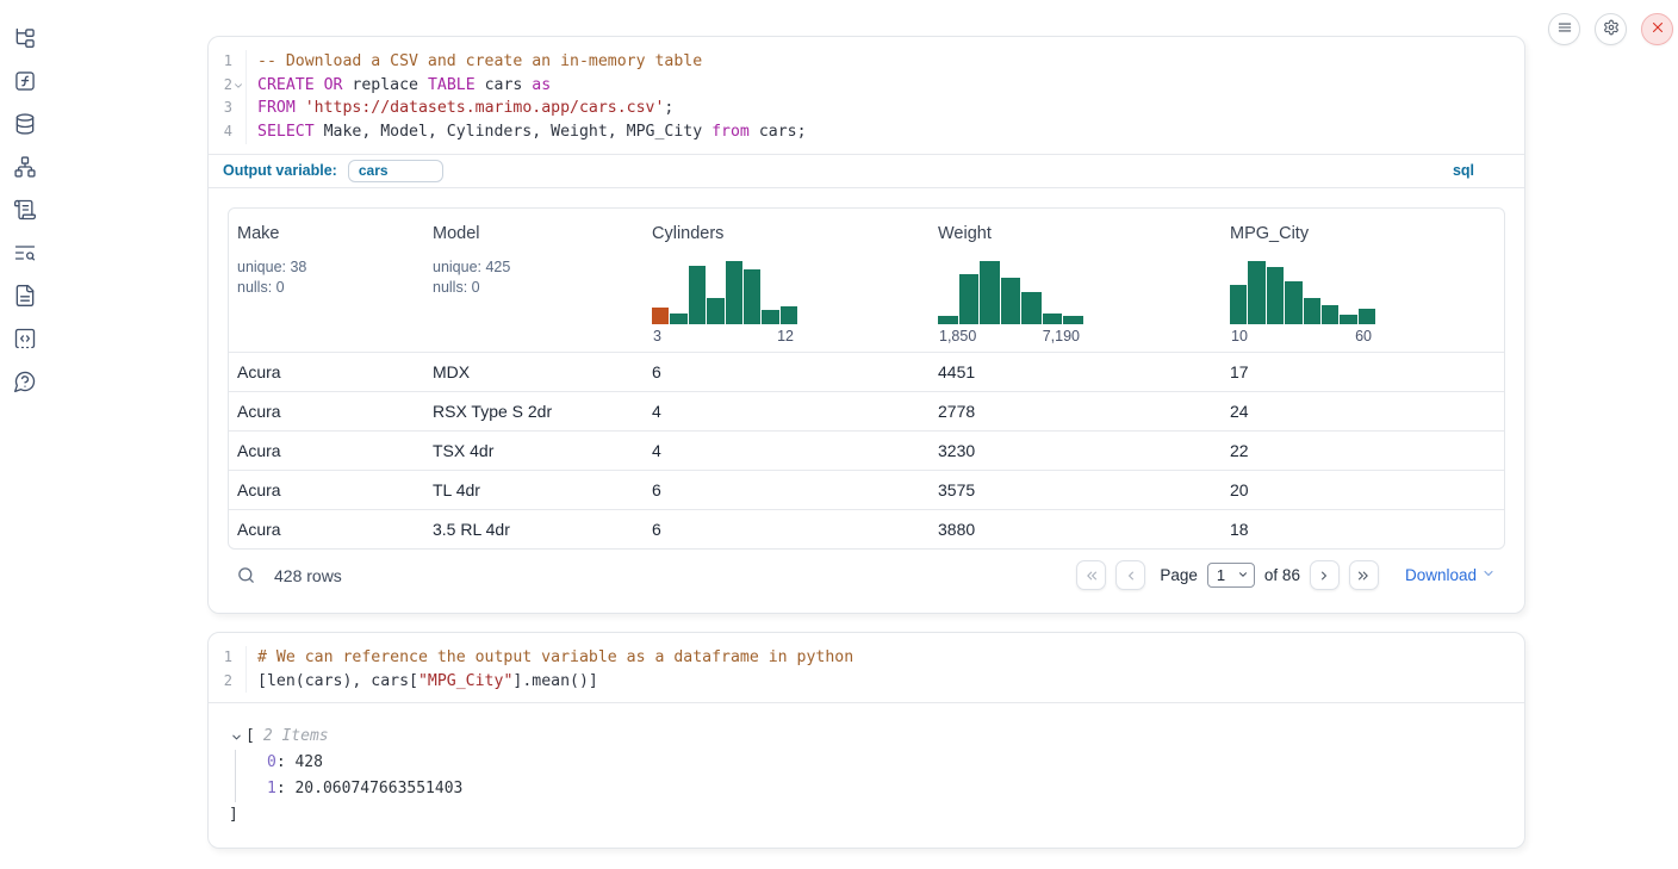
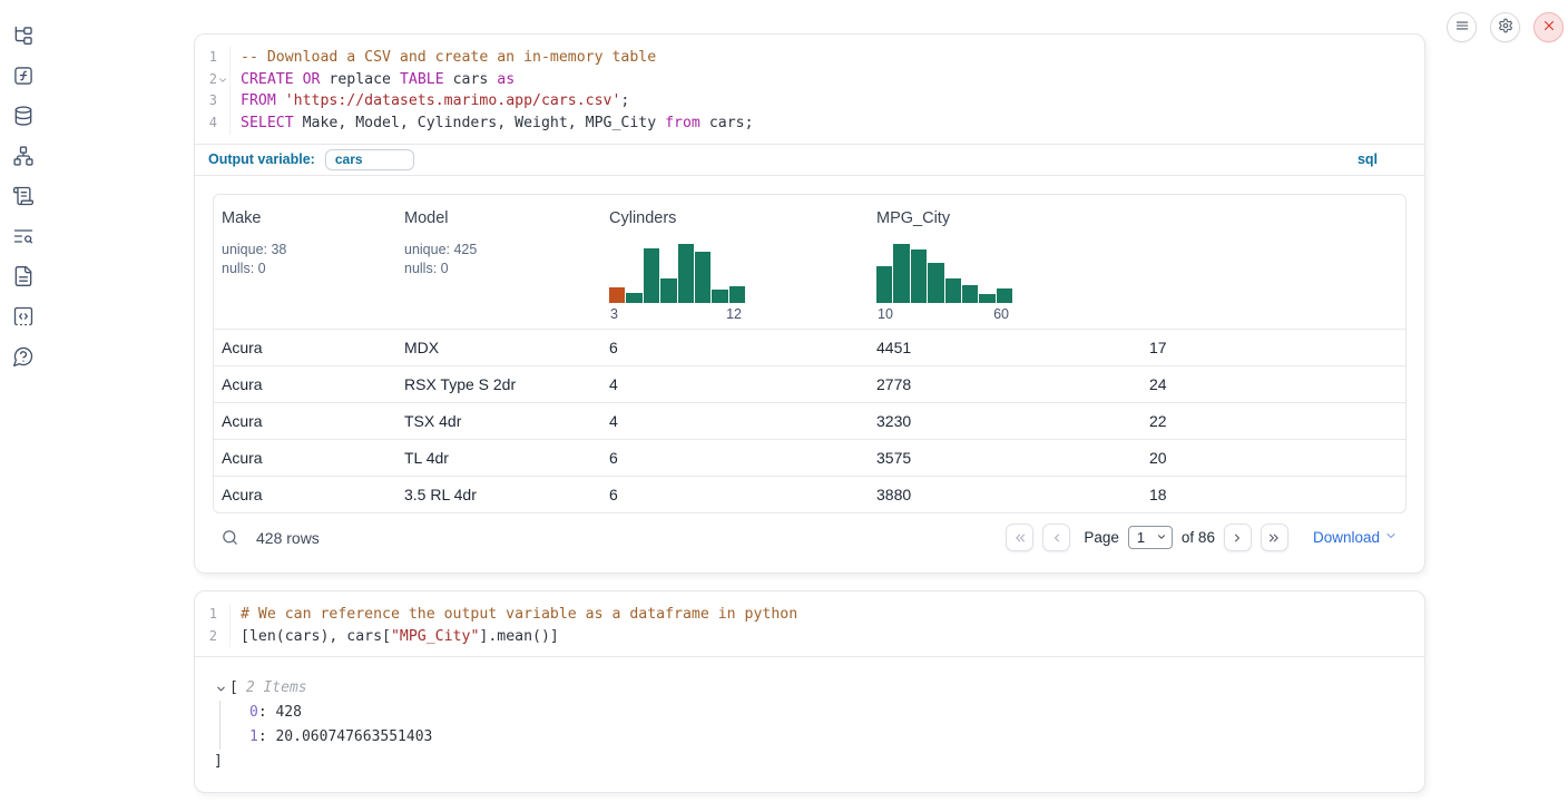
  1
  -- Download a CSV and create an in-memory table
  2
  CREATE OR replace TABLE cars as
  3
  FROM 'https://datasets.marimo.app/cars.csv';
  4
  SELECT Make, Model, Cylinders, Weight, MPG_City from cars;
  Output variable:
  cars
  sql
  Make
  unique: 38
  nulls: 0
  Model
  unique: 425
  nulls: 0
  Cylinders
  3
  12
- Weight
- 1,850
- 7,190
  MPG_City
  10
  60
  Acura
  MDX
  6
  4451
  17
  Acura
  RSX Type S 2dr
  4
  2778
  24
  Acura
  TSX 4dr
  4
  3230
  22
  Acura
  TL 4dr
  6
  3575
  20
  Acura
  3.5 RL 4dr
  6
  3880
  18
  428 rows
  Page
  1
  of 86
  Download
  1
  # We can reference the output variable as a dataframe in python
  2
  [len(cars), cars["MPG_City"].mean()]
  [
  2 Items
  0: 428
  1: 20.060747663551403
  ]
